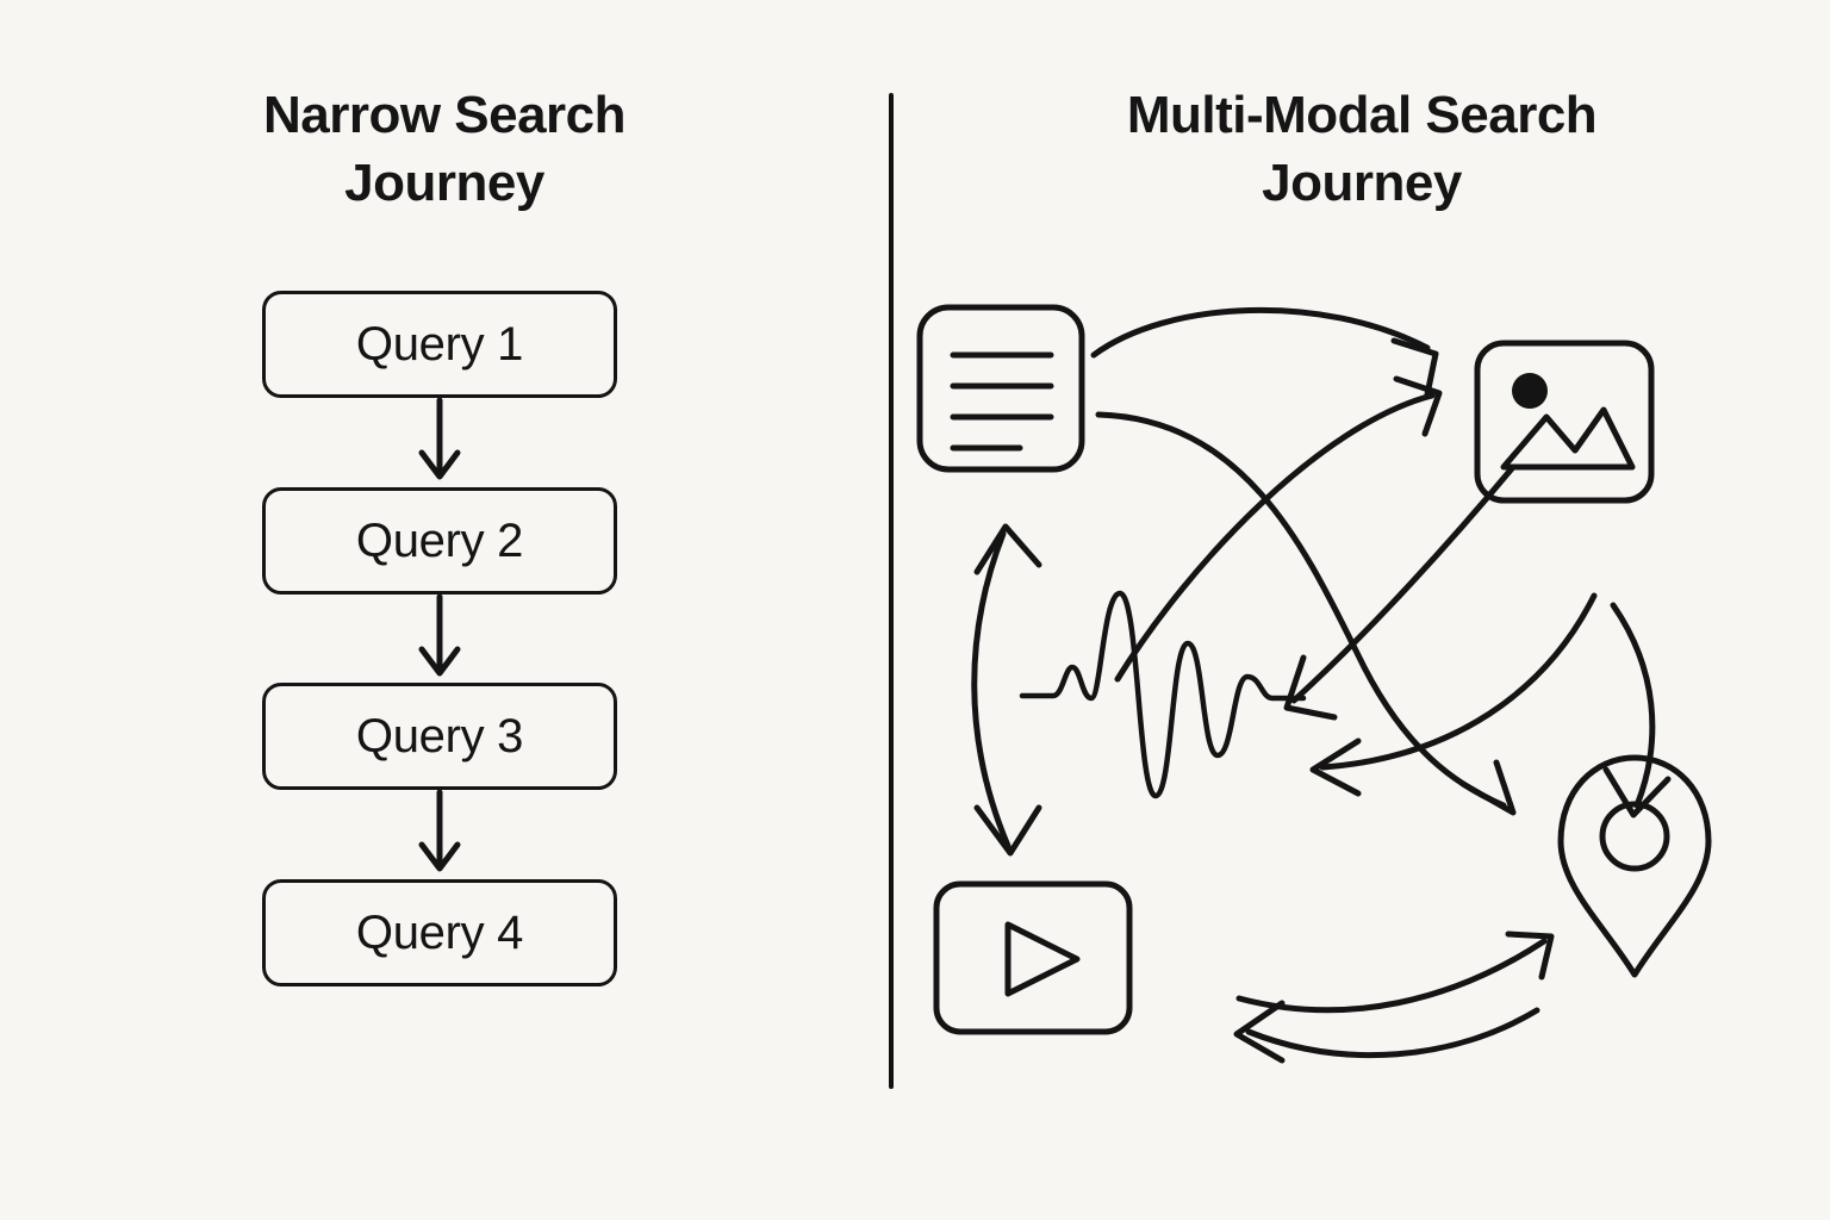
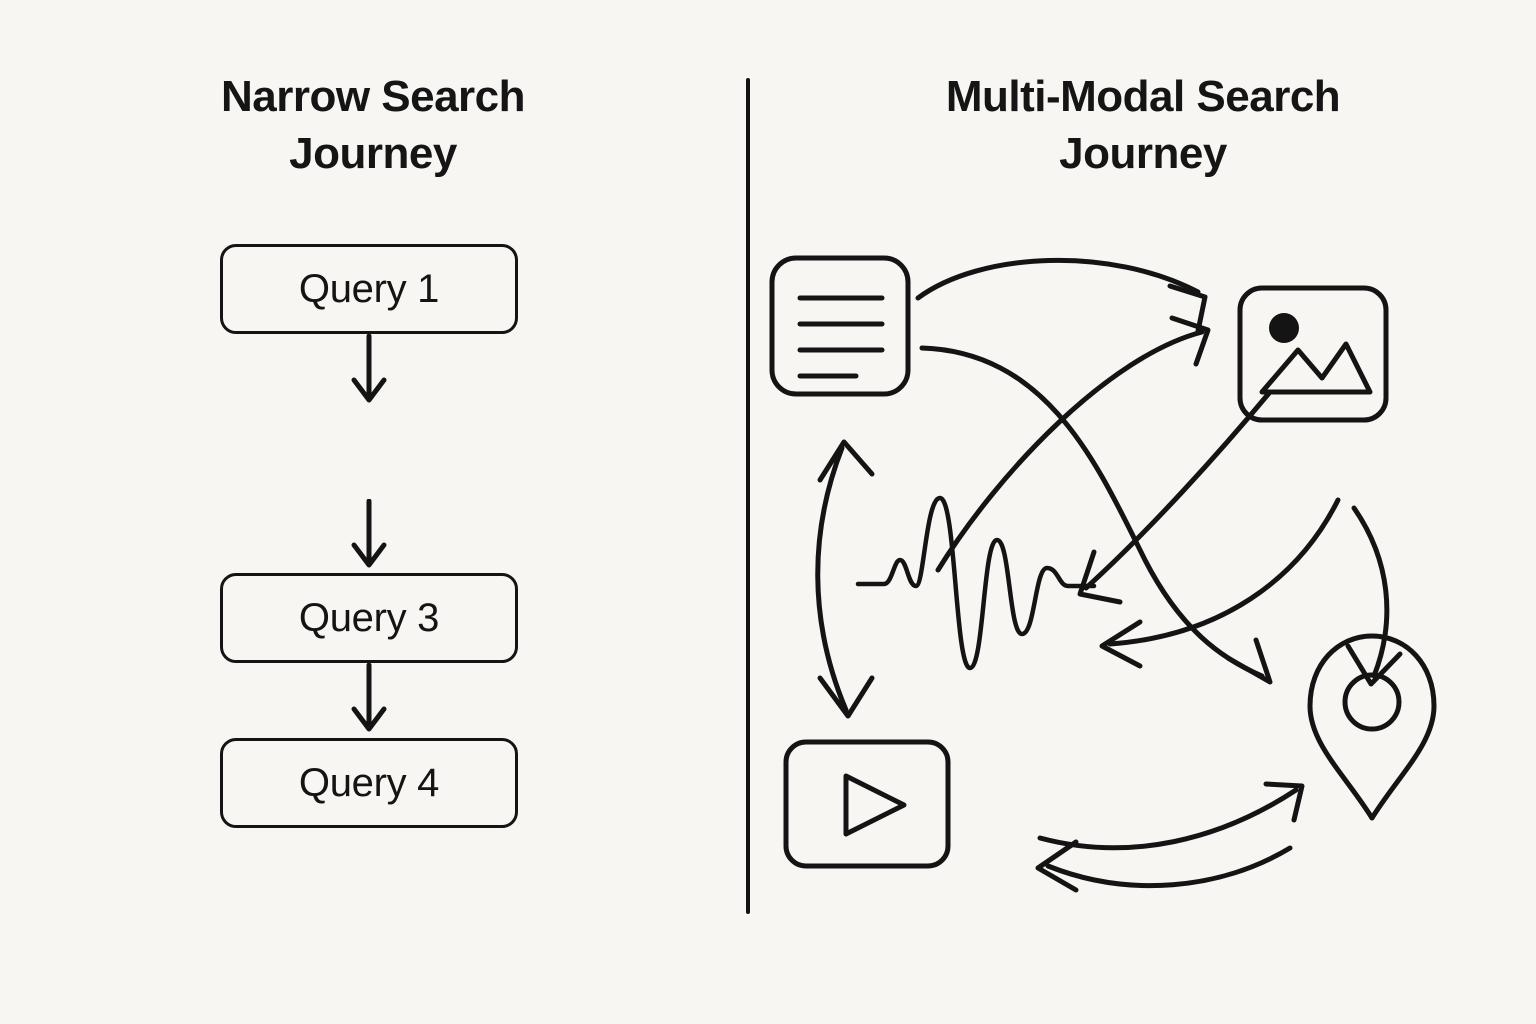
  Narrow Search
  Journey
  Query 1
- Query 2
  Query 3
  Query 4
  Multi-Modal Search
  Journey
